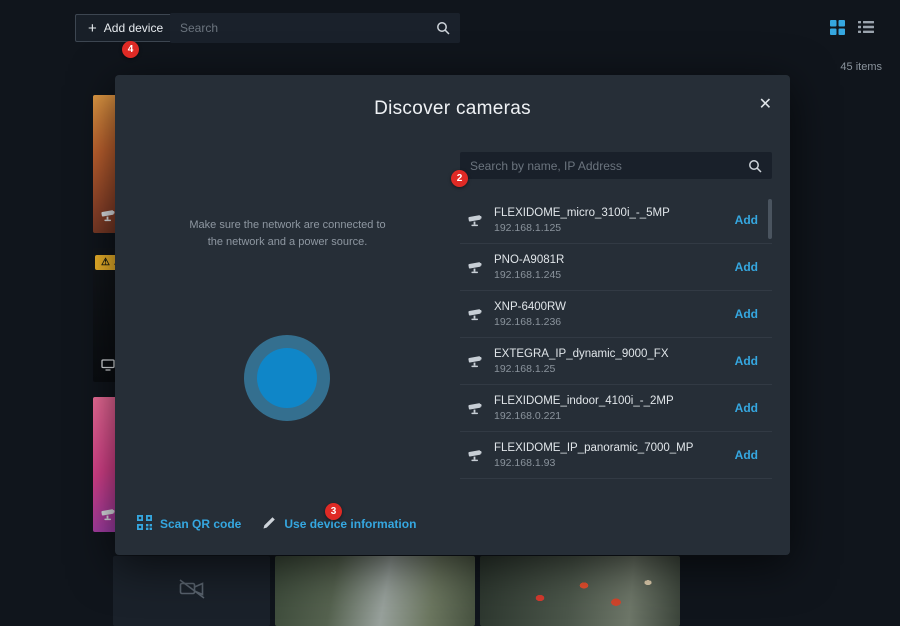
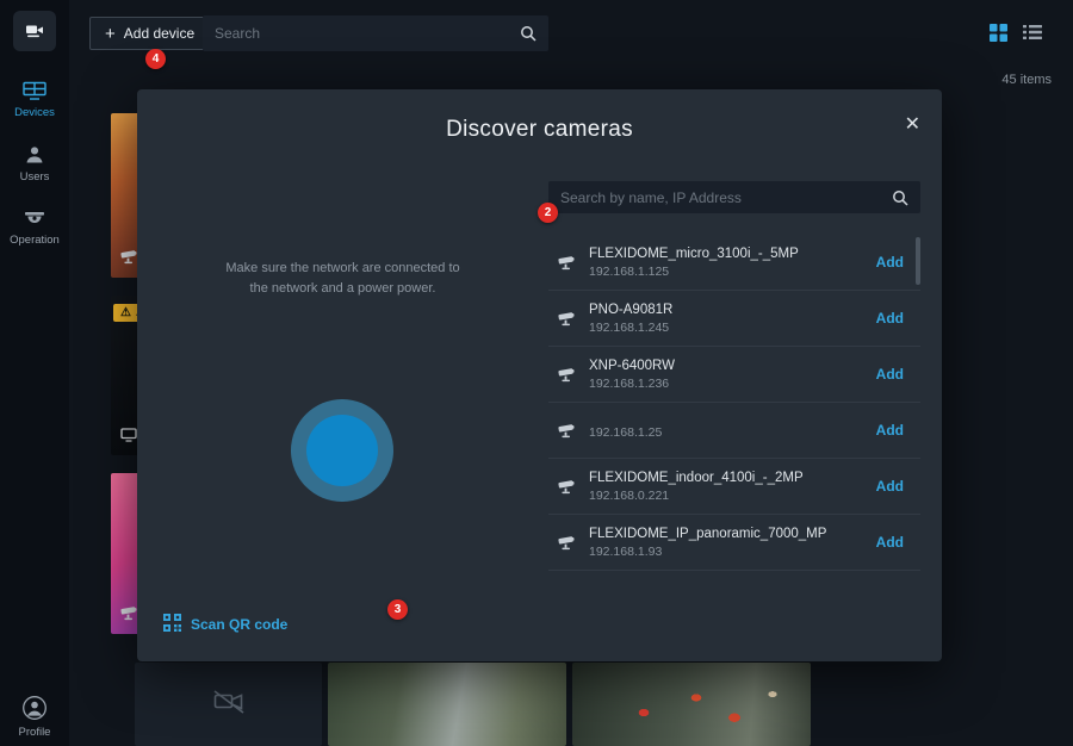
  ⚠
+ Devices
+ Users
+ Operation
+ Profile
  +
  Add device
  4
  Search
  45 items
  Discover cameras
  ✕
  Make sure the network are connected to
- the network and a power source.
+ the network and a power power.
  Scan QR code
- Use device information
  3
  Search by name, IP Address
  2
  FLEXIDOME_micro_3100i_-_5MP
  192.168.1.125
  Add
  PNO-A9081R
  192.168.1.245
  Add
  XNP-6400RW
  192.168.1.236
  Add
- EXTEGRA_IP_dynamic_9000_FX
  192.168.1.25
  Add
  FLEXIDOME_indoor_4100i_-_2MP
  192.168.0.221
  Add
  FLEXIDOME_IP_panoramic_7000_MP
  192.168.1.93
  Add
